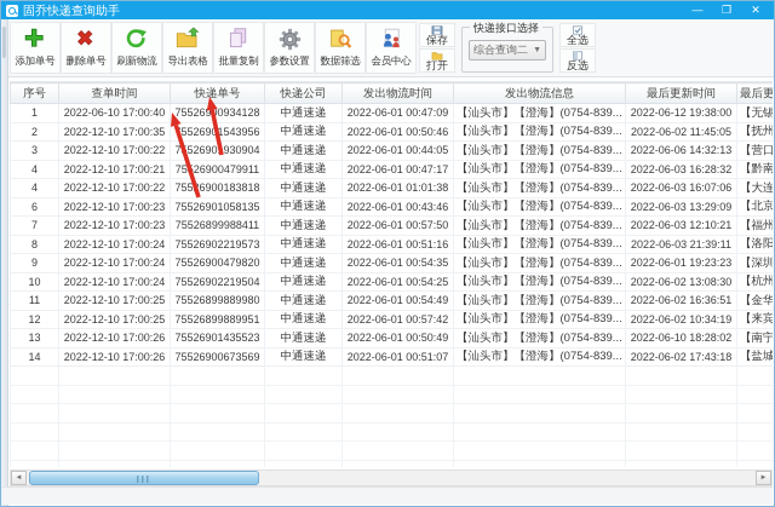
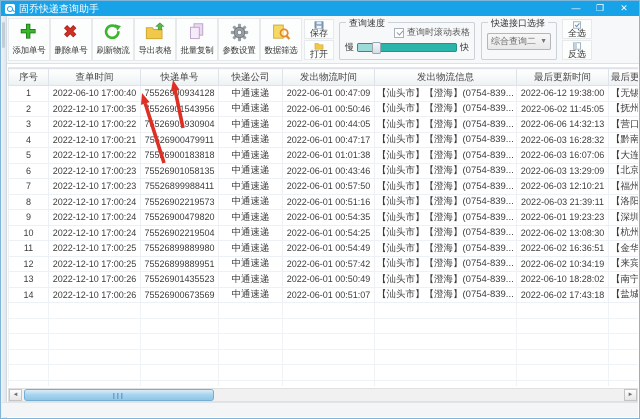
  固乔快递查询助手
  —
  ❐
  ✕
  添加单号
  删除单号
  刷新物流
  导出表格
  批量复制
  参数设置
  数据筛选
- 会员中心
  保存
  打开
+ 查询速度
+ 查询时滚动表格
+ 慢
+ 快
  快递接口选择
  综合查询二
  全选
  反选
  序号	查单时间	快递单号	快递公司	发出物流时间	发出物流信息	最后更新时间	最后更
  1	2022-06-10 17:00:40	7552690934128	中通速递	2022-06-01 00:47:09	【汕头市】【澄海】(0754-839...	2022-06-12 19:38:00	【无锡
  2	2022-12-10 17:00:35	5526901543956	中通速递	2022-06-01 00:50:46	【汕头市】【澄海】(0754-839...	2022-06-02 11:45:05	【抚州
  3	2022-12-10 17:00:22	752690930904	中通速递	2022-06-01 00:44:05	【汕头市】【澄海】(0754-839...	2022-06-06 14:32:13	【营口
  4	2022-12-10 17:00:21	7526900479911	中通速递	2022-06-01 00:47:17	【汕头市】【澄海】(0754-839...	2022-06-03 16:28:32	【黔南
- 4	2022-12-10 17:00:22	7556900183818	中通速递	2022-06-01 01:01:38	【汕头市】【澄海】(0754-839...	2022-06-03 16:07:06	【大连
+ 5	2022-12-10 17:00:22	7556900183818	中通速递	2022-06-01 01:01:38	【汕头市】【澄海】(0754-839...	2022-06-03 16:07:06	【大连
  6	2022-12-10 17:00:23	75526901058135	中通速递	2022-06-01 00:43:46	【汕头市】【澄海】(0754-839...	2022-06-03 13:29:09	【北京
  7	2022-12-10 17:00:23	75526899988411	中通速递	2022-06-01 00:57:50	【汕头市】【澄海】(0754-839...	2022-06-03 12:10:21	【福州
  8	2022-12-10 17:00:24	75526902219573	中通速递	2022-06-01 00:51:16	【汕头市】【澄海】(0754-839...	2022-06-03 21:39:11	【洛阳
  9	2022-12-10 17:00:24	75526900479820	中通速递	2022-06-01 00:54:35	【汕头市】【澄海】(0754-839...	2022-06-01 19:23:23	【深圳
  10	2022-12-10 17:00:24	75526902219504	中通速递	2022-06-01 00:54:25	【汕头市】【澄海】(0754-839...	2022-06-02 13:08:30	【杭州
  11	2022-12-10 17:00:25	75526899889980	中通速递	2022-06-01 00:54:49	【汕头市】【澄海】(0754-839...	2022-06-02 16:36:51	【金华
  12	2022-12-10 17:00:25	75526899889951	中通速递	2022-06-01 00:57:42	【汕头市】【澄海】(0754-839...	2022-06-02 10:34:19	【来宾
  13	2022-12-10 17:00:26	75526901435523	中通速递	2022-06-01 00:50:49	【汕头市】【澄海】(0754-839...	2022-06-10 18:28:02	【南宁
  14	2022-12-10 17:00:26	75526900673569	中通速递	2022-06-01 00:51:07	【汕头市】【澄海】(0754-839...	2022-06-02 17:43:18	【盐城
